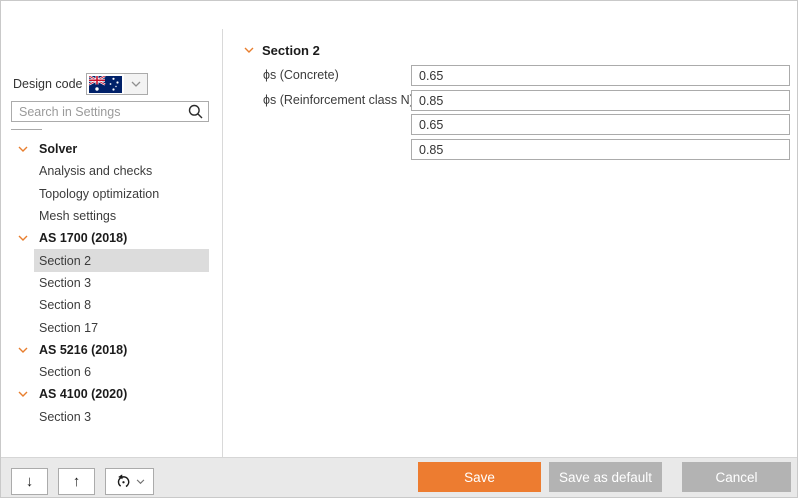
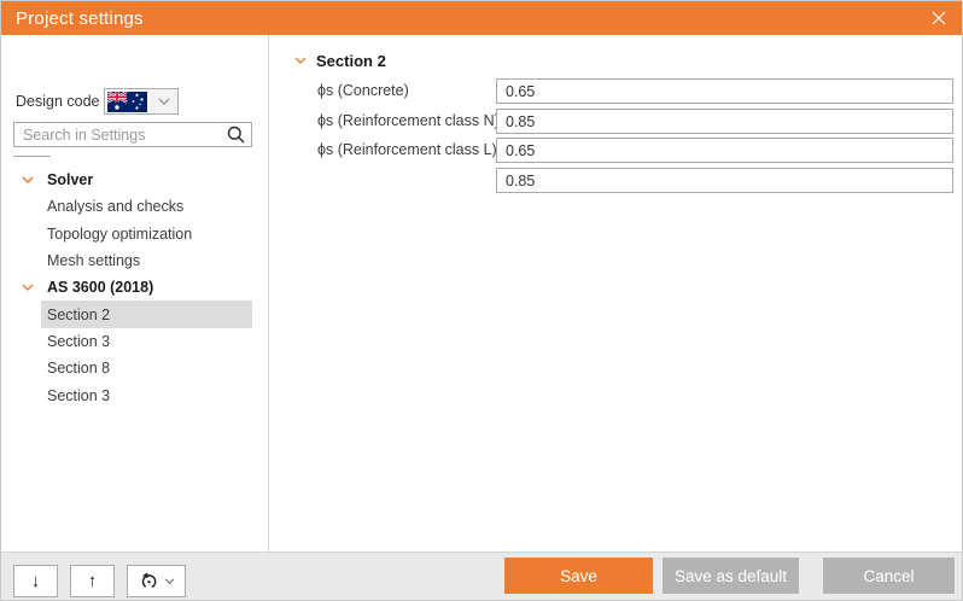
+ Project settings
  Design code
  Search in Settings
  Solver
  Analysis and checks
  Topology optimization
  Mesh settings
- AS 1700 (2018)
+ AS 3600 (2018)
  Section 2
  Section 3
  Section 8
- Section 17
- AS 5216 (2018)
- Section 6
- AS 4100 (2020)
  Section 3
  Section 2
  ϕs (Concrete)
  0.65
  ϕs (Reinforcement class N
  0.85
+ ϕs (Reinforcement class L)
  0.65
  0.85
  ↓
  ↑
  Save
  Save as default
  Cancel
